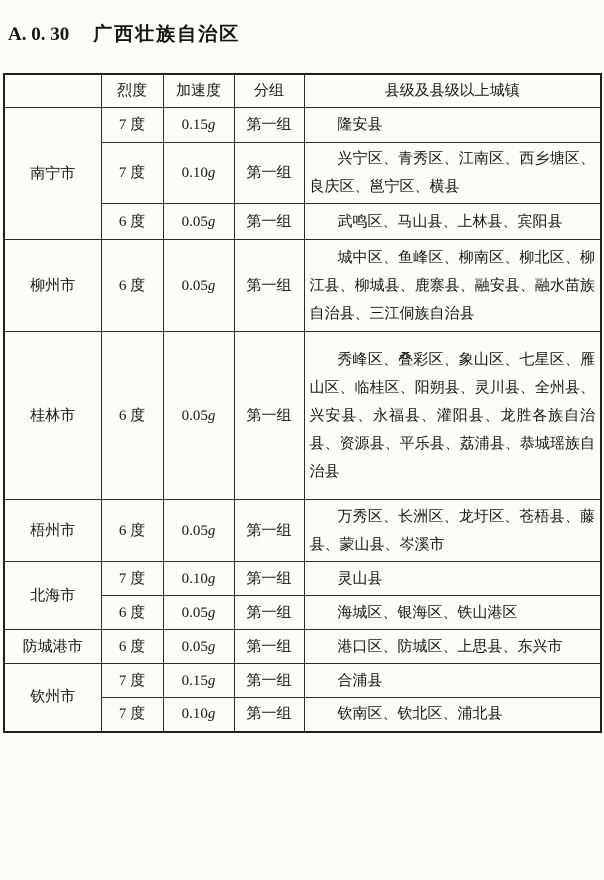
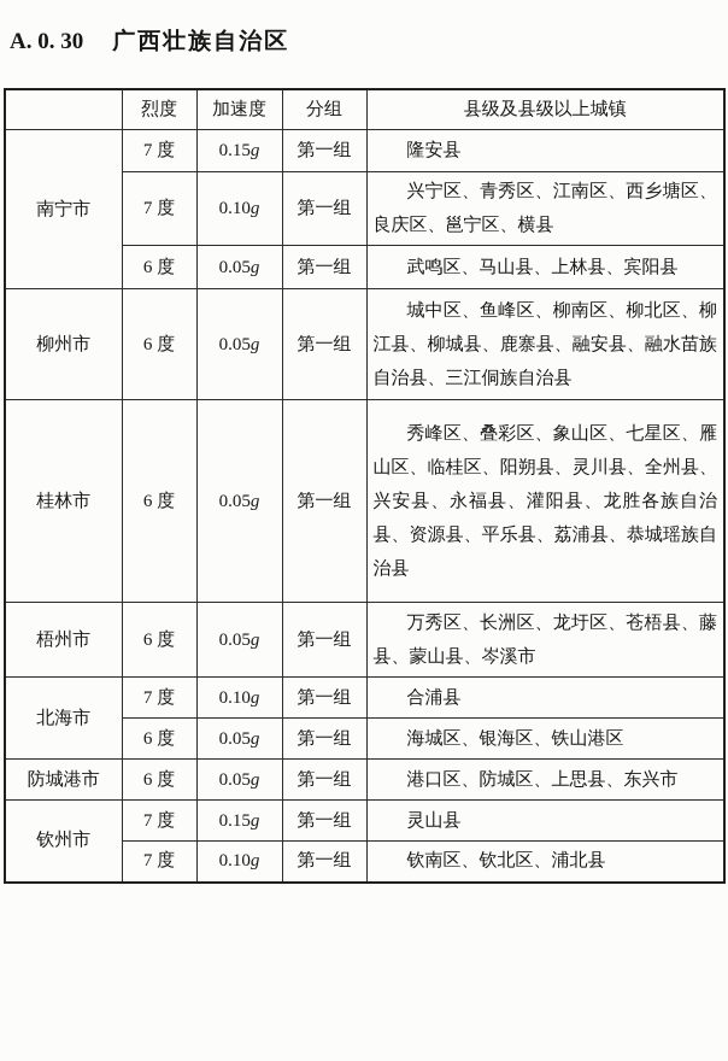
  A. 0. 30 广西壮族自治区
  	烈度	加速度	分组	县级及县级以上城镇
  南宁市	7 度	0.15g	第一组	隆安县
  7 度	0.10g	第一组	兴宁区、青秀区、江南区、西乡塘区、良庆区、邕宁区、横县
  6 度	0.05g	第一组	武鸣区、马山县、上林县、宾阳县
  柳州市	6 度	0.05g	第一组	城中区、鱼峰区、柳南区、柳北区、柳江县、柳城县、鹿寨县、融安县、融水苗族自治县、三江侗族自治县
  桂林市	6 度	0.05g	第一组	秀峰区、叠彩区、象山区、七星区、雁山区、临桂区、阳朔县、灵川县、全州县、兴安县、永福县、灌阳县、龙胜各族自治县、资源县、平乐县、荔浦县、恭城瑶族自治县
  梧州市	6 度	0.05g	第一组	万秀区、长洲区、龙圩区、苍梧县、藤县、蒙山县、岑溪市
- 北海市	7 度	0.10g	第一组	灵山县
+ 北海市	7 度	0.10g	第一组	合浦县
  6 度	0.05g	第一组	海城区、银海区、铁山港区
  防城港市	6 度	0.05g	第一组	港口区、防城区、上思县、东兴市
- 钦州市	7 度	0.15g	第一组	合浦县
+ 钦州市	7 度	0.15g	第一组	灵山县
  7 度	0.10g	第一组	钦南区、钦北区、浦北县
